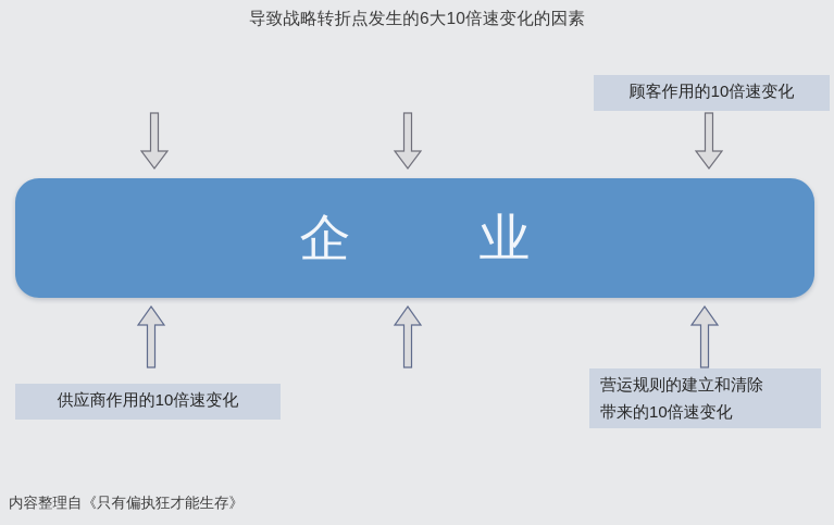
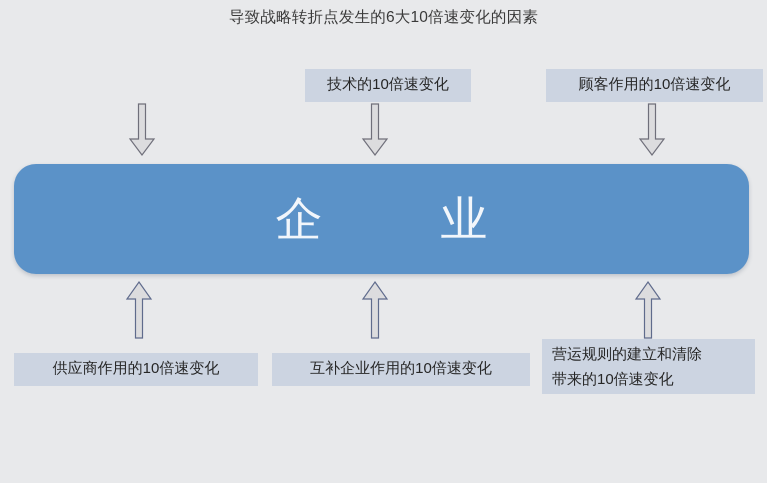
  导致战略转折点发生的6大10倍速变化的因素
+ 技术的10倍速变化
  顾客作用的10倍速变化
  企业
  供应商作用的10倍速变化
+ 互补企业作用的10倍速变化
  营运规则的建立和清除
  带来的10倍速变化
- 内容整理自《只有偏执狂才能生存》
